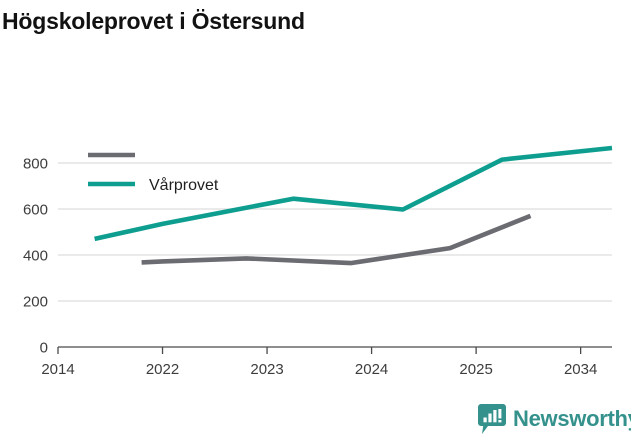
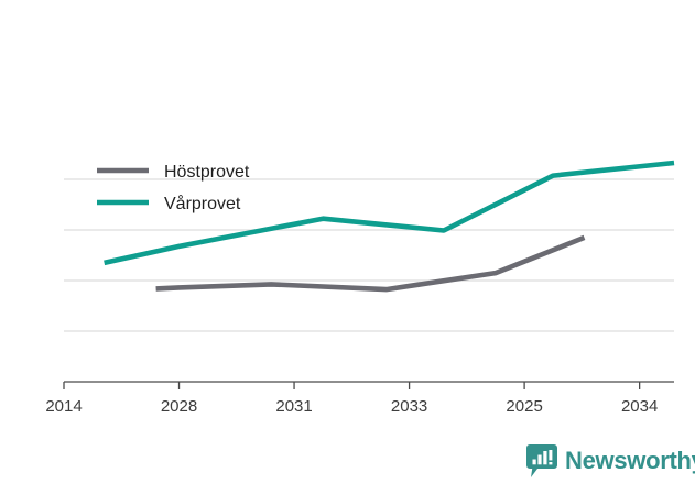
- Högskoleprovet i Östersund
- 0
- 200
- 400
- 600
- 800
  2014
- 2022
+ 2028
- 2023
+ 2031
- 2024
+ 2033
  2025
  2034
+ Höstprovet
  Vårprovet
  Newsworth
